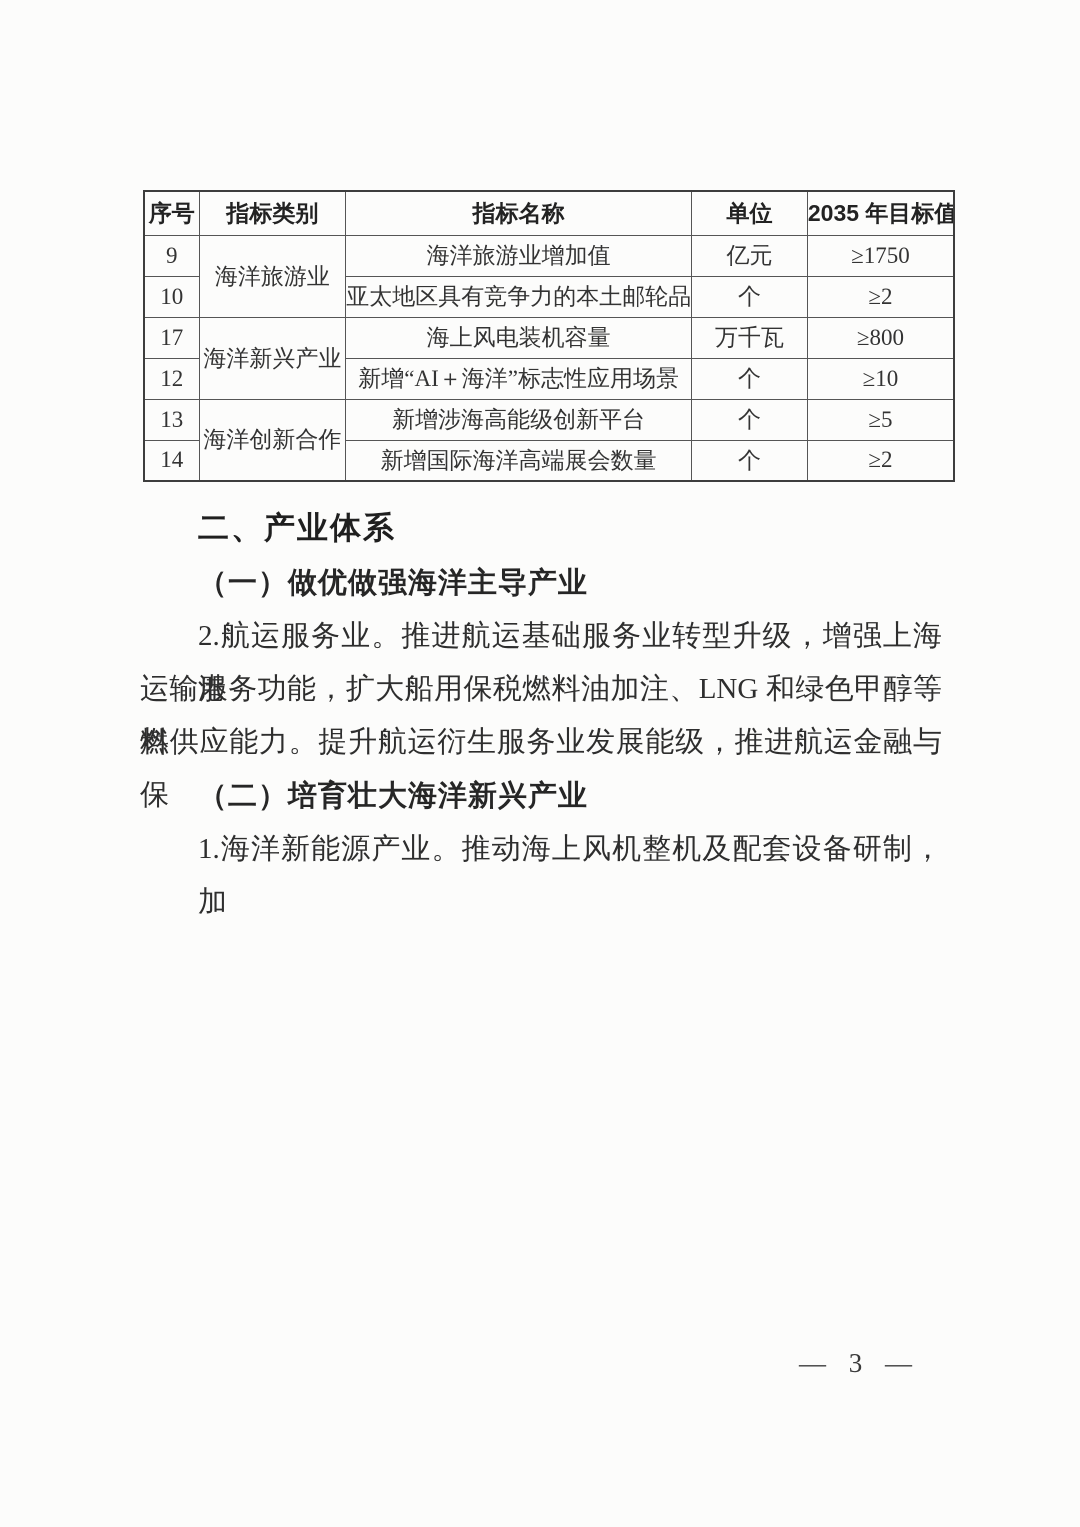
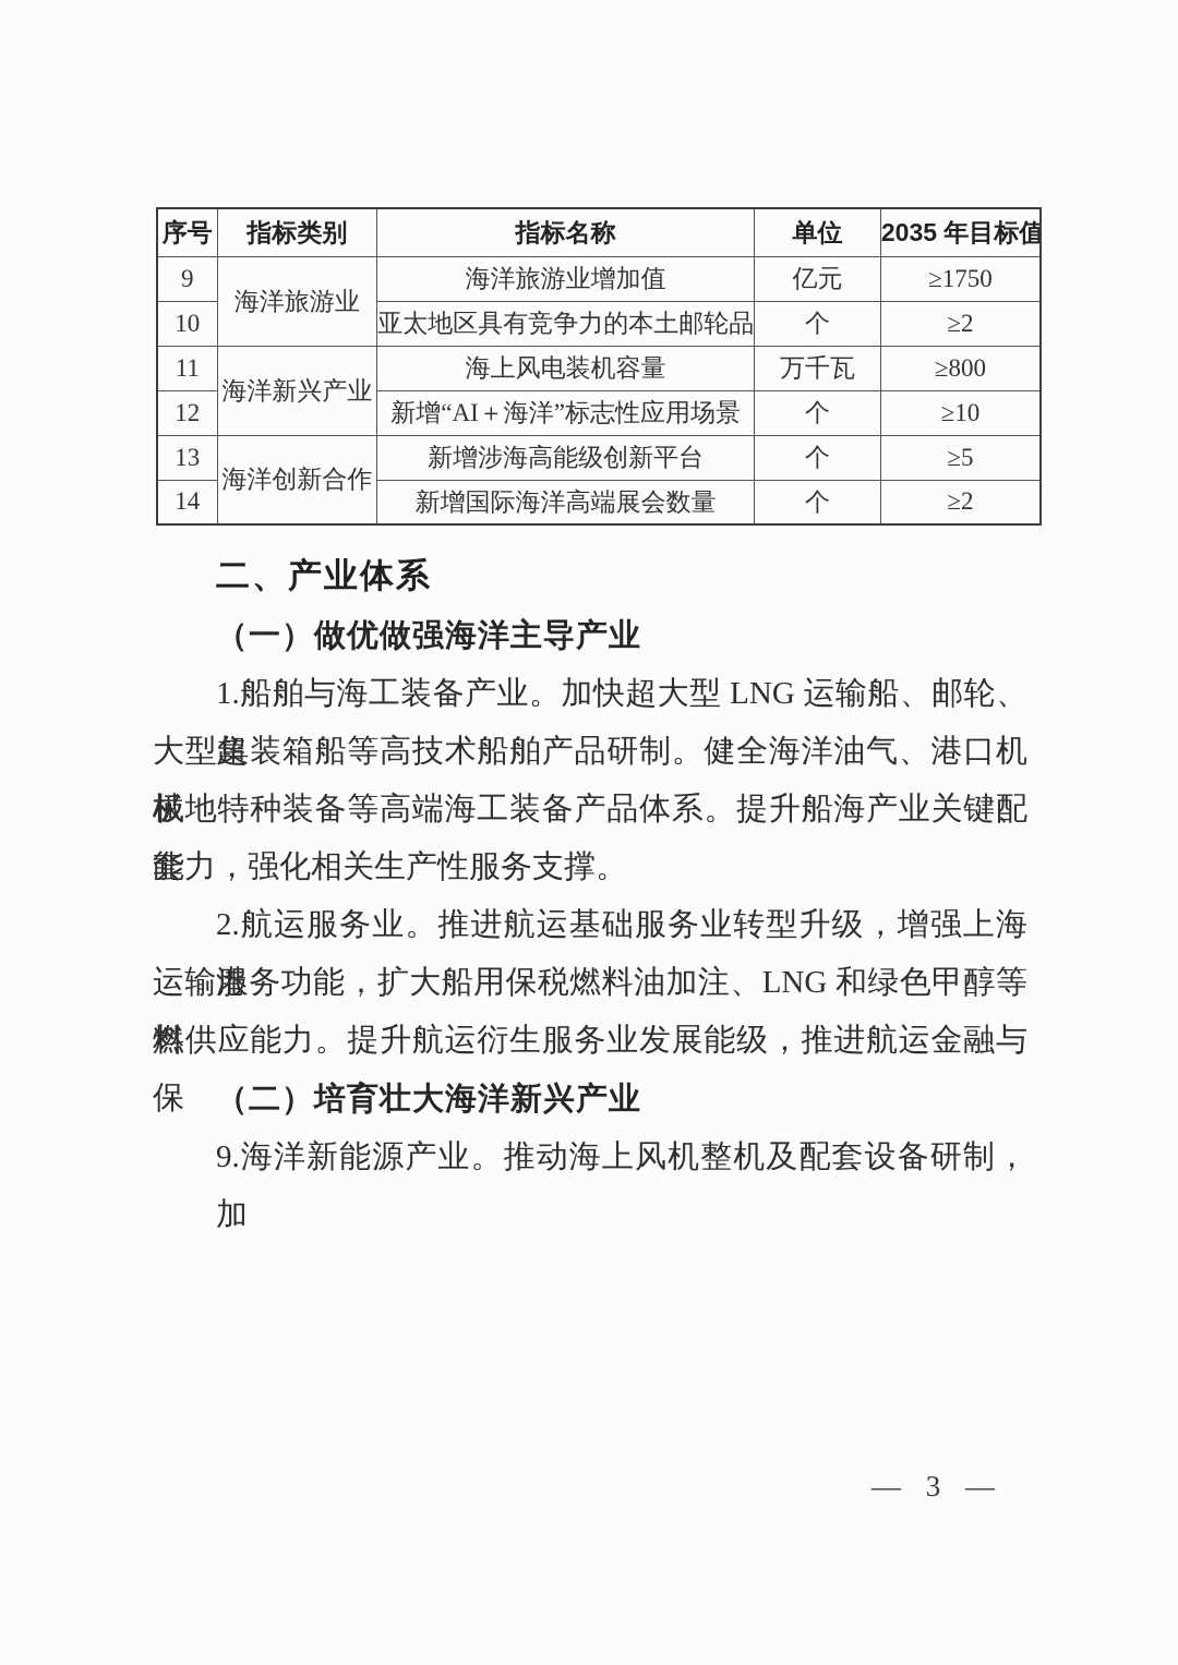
  序号	指标类别	指标名称	单位	2035 年目标值
  9	海洋旅游业	海洋旅游业增加值	亿元	≥1750
  10	亚太地区具有竞争力的本土邮轮品	个	≥2
- 17	海洋新兴产业	海上风电装机容量	万千瓦	≥800
+ 11	海洋新兴产业	海上风电装机容量	万千瓦	≥800
  12	新增“AI＋海洋”标志性应用场景	个	≥10
  13	海洋创新合作	新增涉海高能级创新平台	个	≥5
  14	新增国际海洋高端展会数量	个	≥2
  二、产业体系
  （一）做优做强海洋主导产业
+ 1.船舶与海工装备产业。加快超大型 LNG 运输船、邮轮、超
+ 大型集装箱船等高技术船舶产品研制。健全海洋油气、港口机械、
+ 极地特种装备等高端海工装备产品体系。提升船海产业关键配套
+ 能力，强化相关生产性服务支撑。
  2.航运服务业。推进航运基础服务业转型升级，增强上海港
  运输服务功能，扩大船用保税燃料油加注、LNG 和绿色甲醇等燃
  料供应能力。提升航运衍生服务业发展能级，推进航运金融与保
  （二）培育壮大海洋新兴产业
- 1.海洋新能源产业。推动海上风机整机及配套设备研制，加
+ 9.海洋新能源产业。推动海上风机整机及配套设备研制，加
  — 3 —
